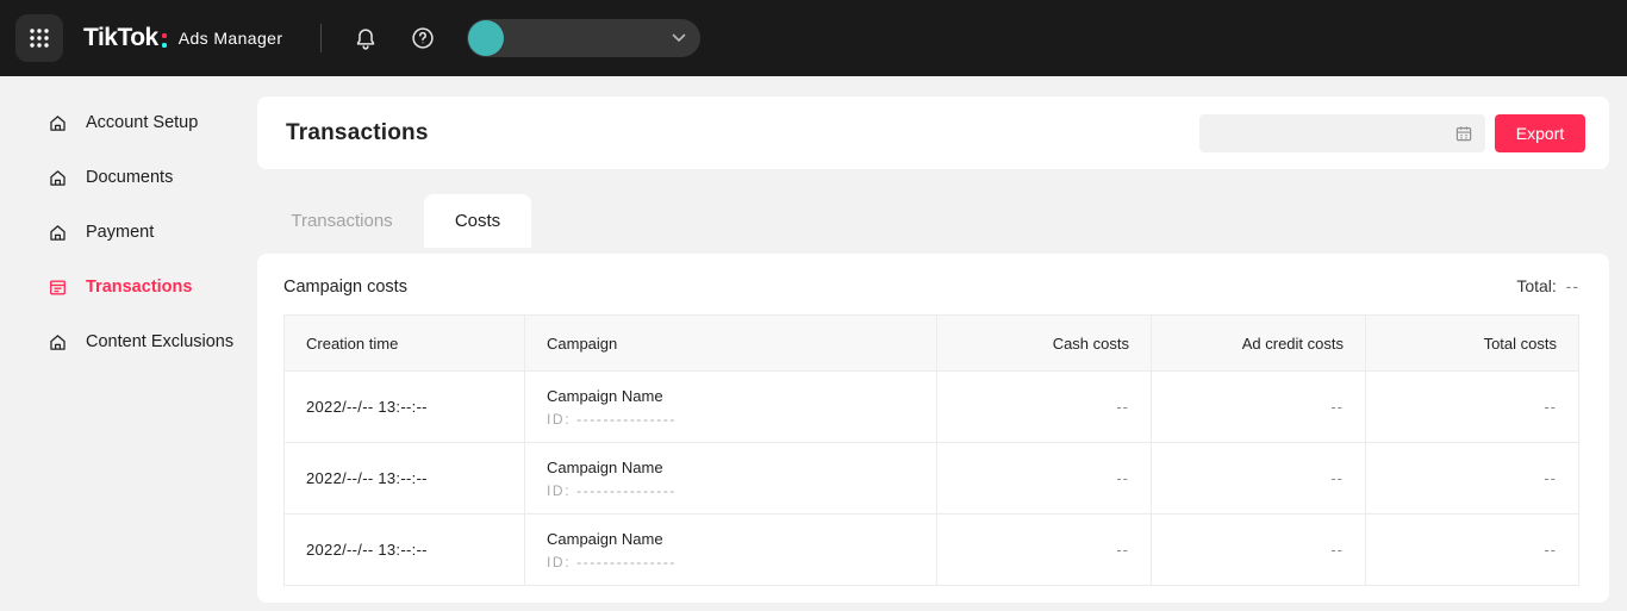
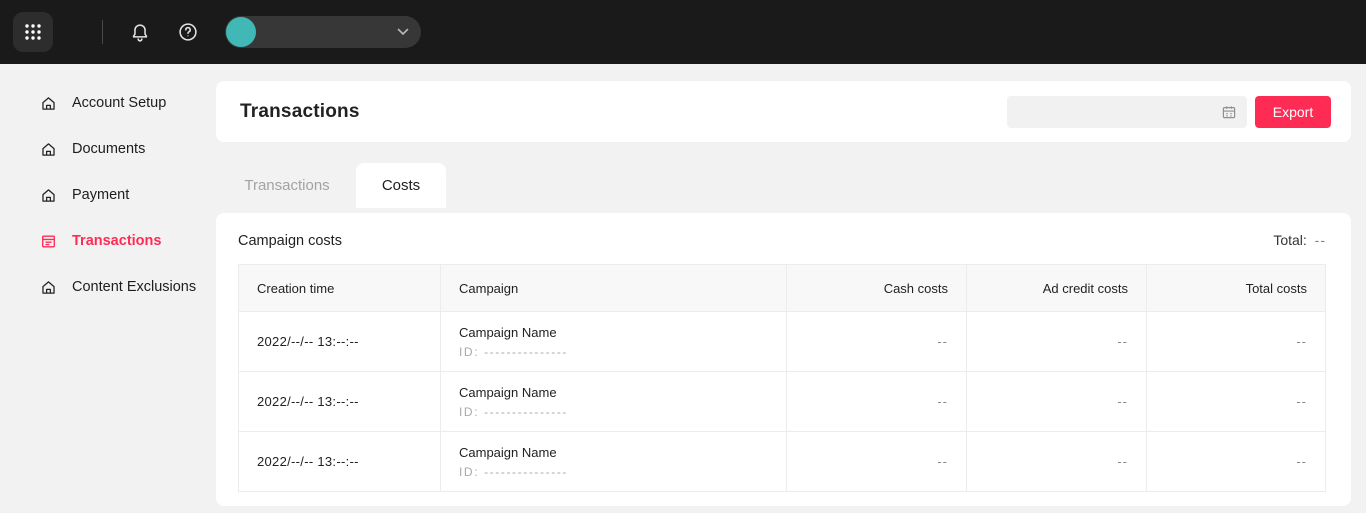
- TikTok
- Ads Manager
  Account Setup
  Documents
  Payment
  Transactions
  Content Exclusions
  Transactions
  Export
  Transactions
  Costs
  Campaign costs
  Total: --
  Creation time	Campaign	Cash costs	Ad credit costs	Total costs
  2022/--/-- 13:--:--	Campaign Name ID: ---------------	--	--	--
  2022/--/-- 13:--:--	Campaign Name ID: ---------------	--	--	--
  2022/--/-- 13:--:--	Campaign Name ID: ---------------	--	--	--
